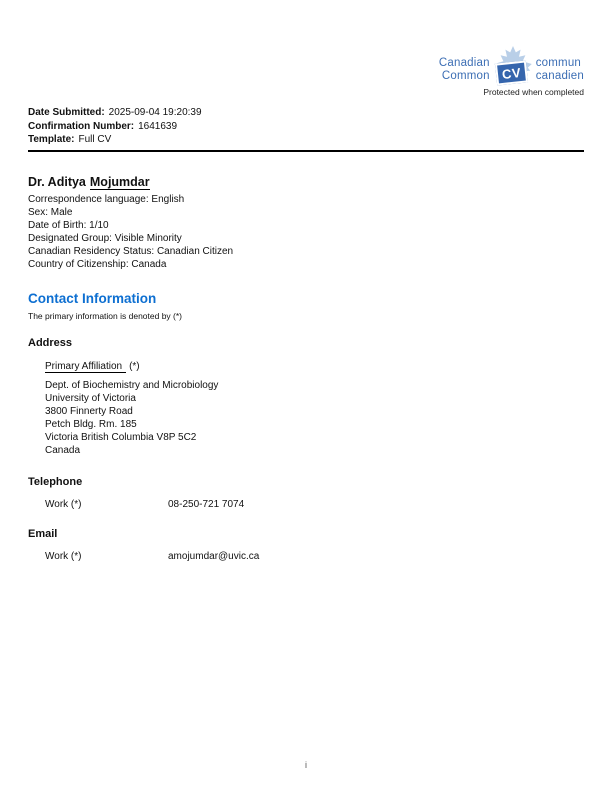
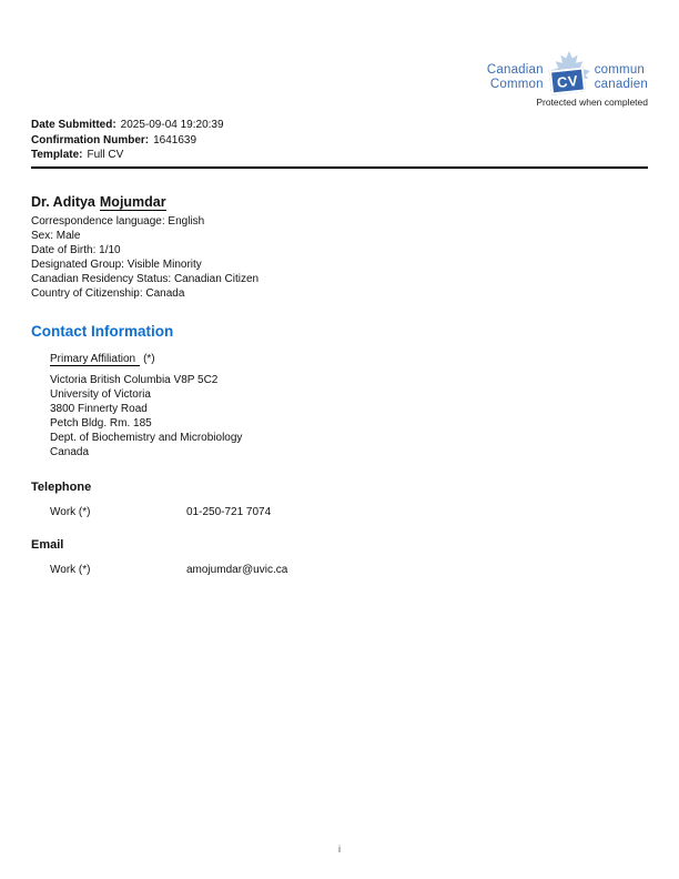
  Canadian
  Common
  commun
  canadien
  Protected when completed
  Date Submitted: 2025-09-04 19:20:39
  Confirmation Number: 1641639
  Template: Full CV
  Dr. Aditya Mojumdar
  Correspondence language: English
  Sex: Male
  Date of Birth: 1/10
  Designated Group: Visible Minority
  Canadian Residency Status: Canadian Citizen
  Country of Citizenship: Canada
  Contact Information
- The primary information is denoted by (*)
- Address
  Primary Affiliation (*)
- Dept. of Biochemistry and Microbiology
+ Victoria British Columbia V8P 5C2
  University of Victoria
  3800 Finnerty Road
  Petch Bldg. Rm. 185
- Victoria British Columbia V8P 5C2
+ Dept. of Biochemistry and Microbiology
  Canada
  Telephone
- Work (*) 08-250-721 7074
+ Work (*) 01-250-721 7074
  Email
  Work (*) amojumdar@uvic.ca
  i
